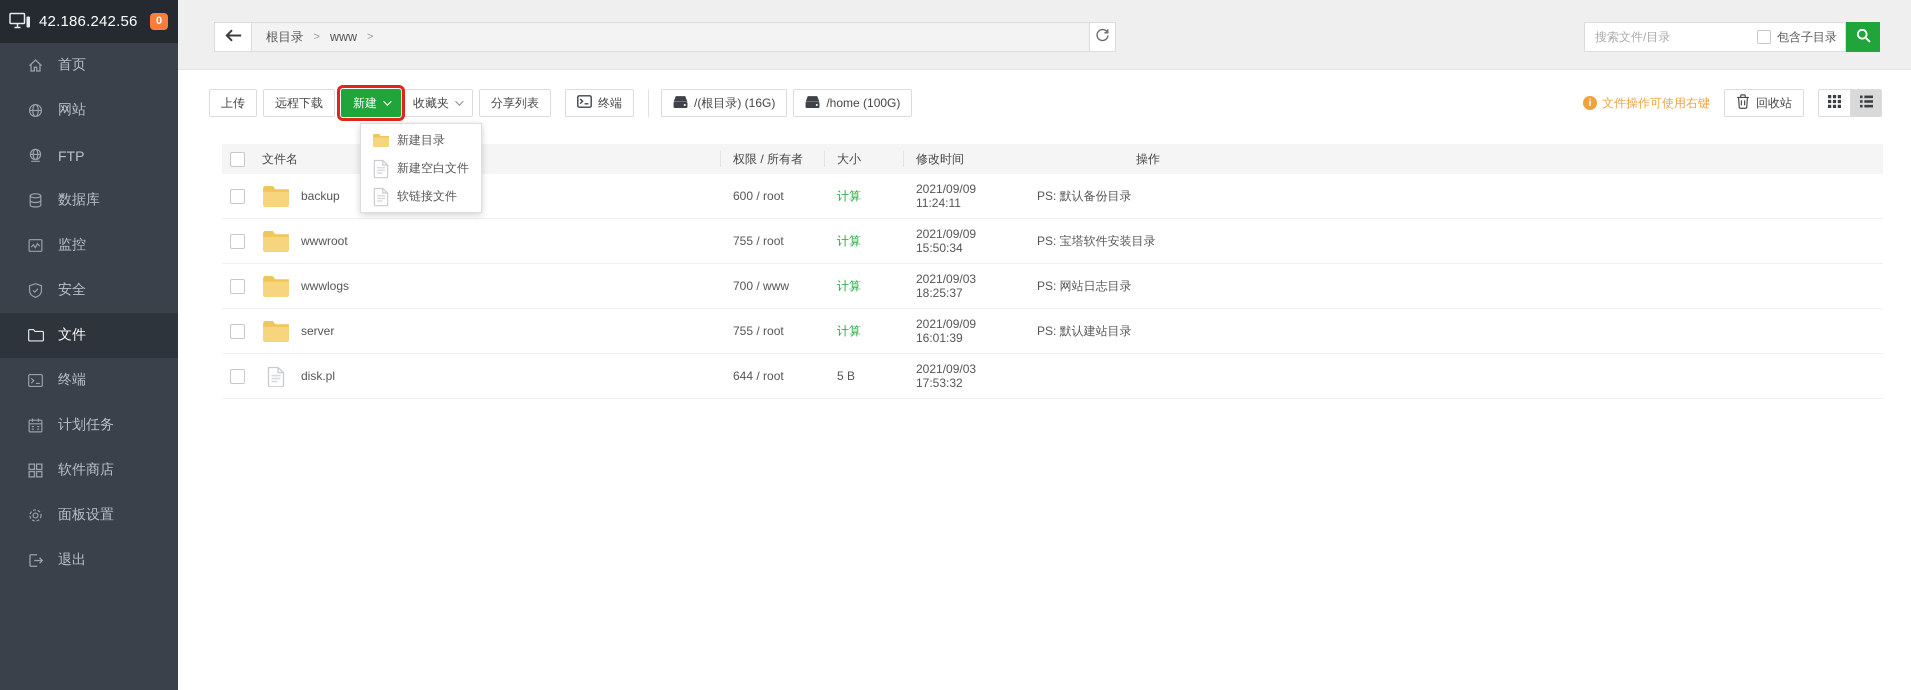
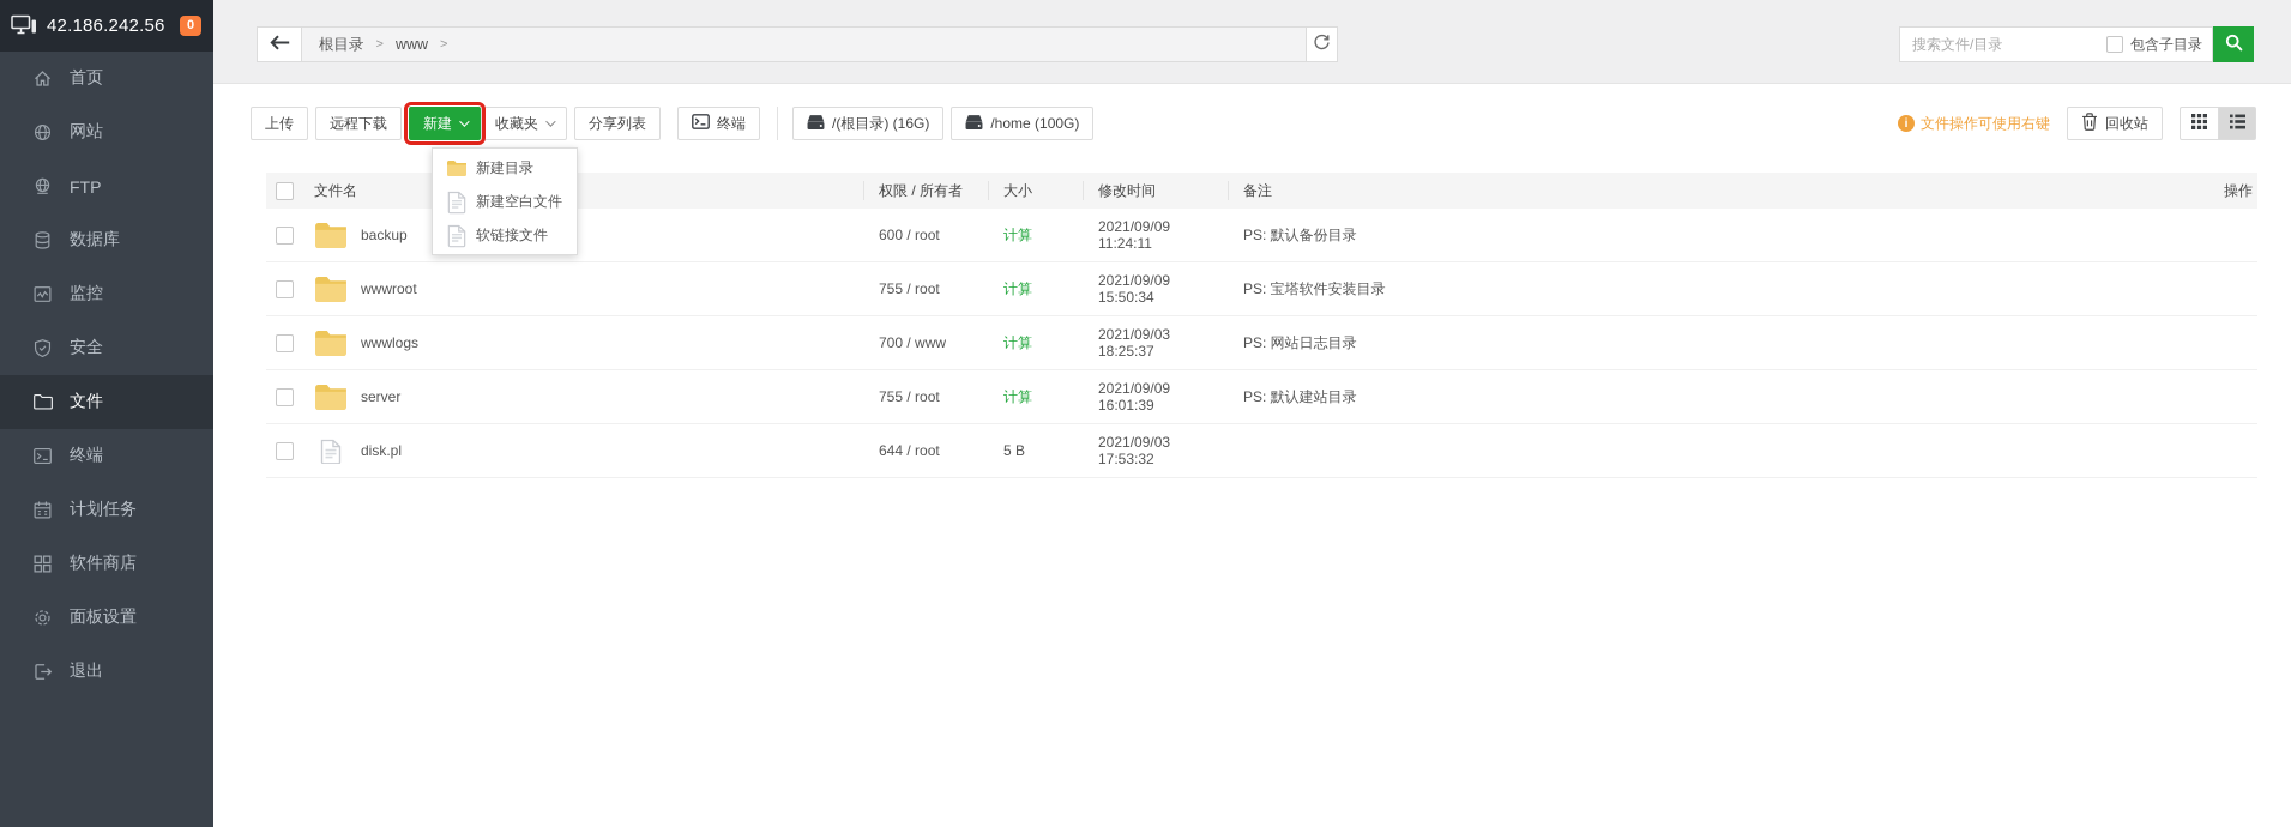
  42.186.242.56
  0
  首页
  网站
  FTP
  数据库
  监控
  安全
  文件
  终端
  计划任务
  软件商店
  面板设置
  退出
  根目录
  >
  www
  >
  搜索文件/目录
  包含子目录
  上传
  远程下载
  新建
  新建目录
  新建空白文件
  软链接文件
  收藏夹
  分享列表
  终端
  /(根目录) (16G)
  /home (100G)
  i
  文件操作可使用右键
  回收站
  文件名
  权限 / 所有者
  大小
  修改时间
+ 备注
  操作
  backup
  600 / root
  计算
  2021/09/09 11:24:11
  PS: 默认备份目录
  wwwroot
  755 / root
  计算
  2021/09/09 15:50:34
  PS: 宝塔软件安装目录
  wwwlogs
  700 / www
  计算
  2021/09/03 18:25:37
  PS: 网站日志目录
  server
  755 / root
  计算
  2021/09/09 16:01:39
  PS: 默认建站目录
  disk.pl
  644 / root
  5 B
  2021/09/03 17:53:32
